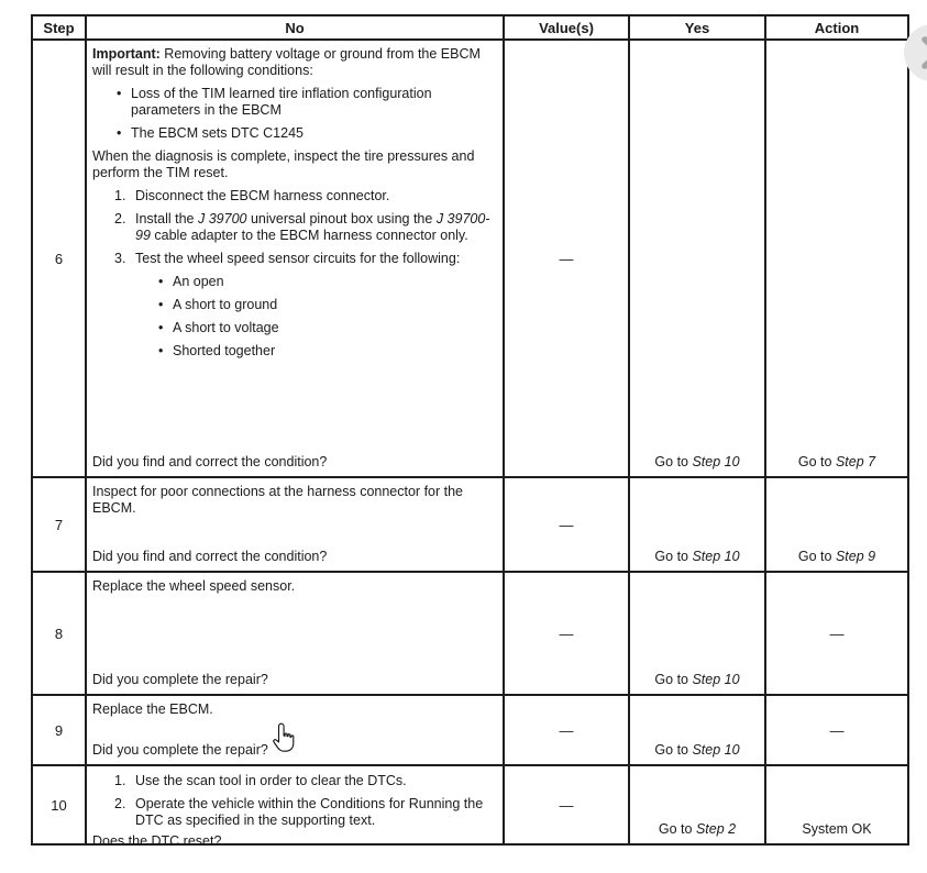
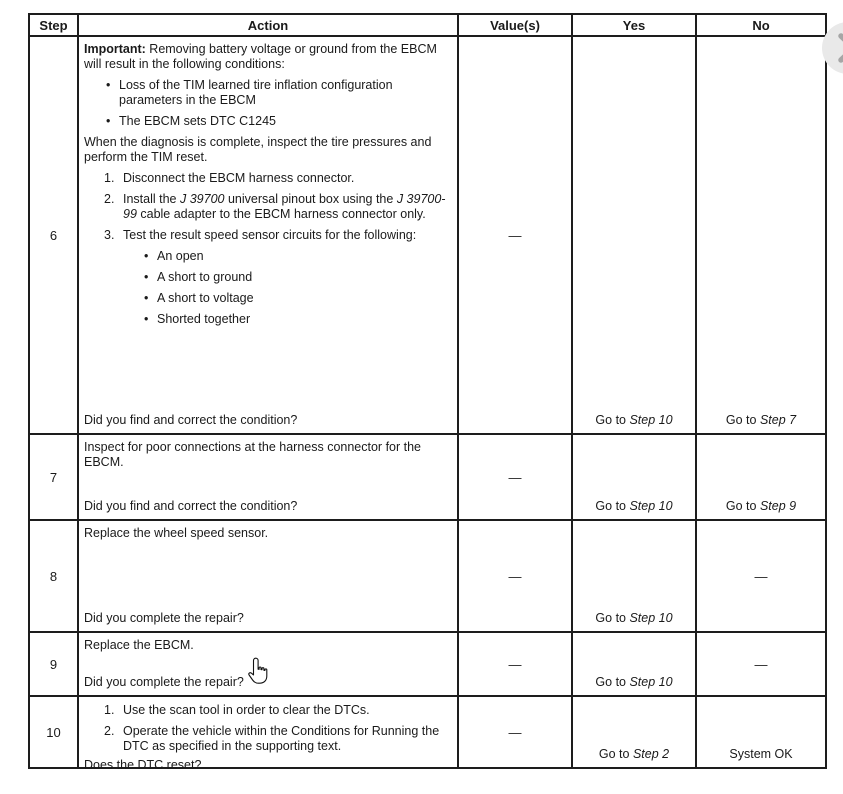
  Step
- No
+ Action
  Value(s)
  Yes
- Action
+ No
  6
  Important: Removing battery voltage or ground from the EBCM will result in the following conditions:
  •
  Loss of the TIM learned tire inflation configuration parameters in the EBCM
  •
  The EBCM sets DTC C1245
  When the diagnosis is complete, inspect the tire pressures and perform the TIM reset.
  1.
  Disconnect the EBCM harness connector.
  2.
  Install the J 39700 universal pinout box using the J 39700-99 cable adapter to the EBCM harness connector only.
  3.
- Test the wheel speed sensor circuits for the following:
+ Test the result speed sensor circuits for the following:
  •
  An open
  •
  A short to ground
  •
  A short to voltage
  •
  Shorted together
  Did you find and correct the condition?
  —
  Go to Step 10
  Go to Step 7
  7
  Inspect for poor connections at the harness connector for the EBCM.
  Did you find and correct the condition?
  —
  Go to Step 10
  Go to Step 9
  8
  Replace the wheel speed sensor.
  Did you complete the repair?
  —
  Go to Step 10
  —
  9
  Replace the EBCM.
  Did you complete the repair?
  —
  Go to Step 10
  —
  10
  1.
  Use the scan tool in order to clear the DTCs.
  2.
  Operate the vehicle within the Conditions for Running the DTC as specified in the supporting text.
  Does the DTC reset?
  —
  Go to Step 2
  System OK
